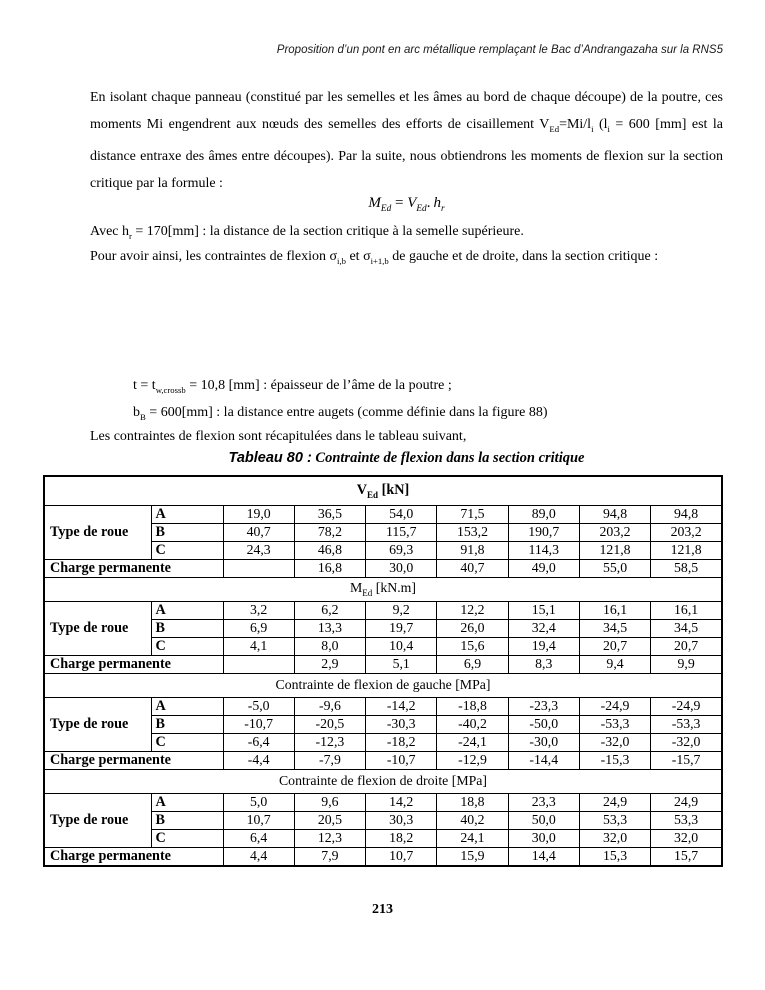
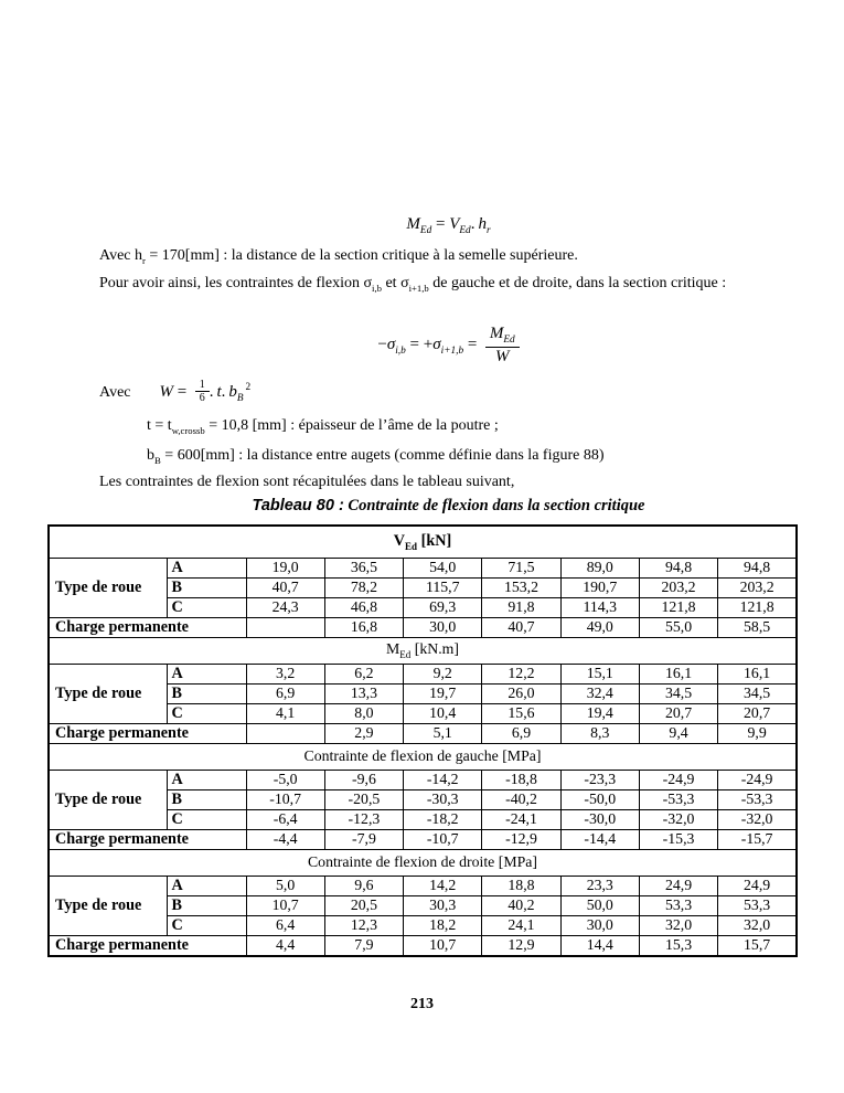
- Proposition d’un pont en arc métallique remplaçant le Bac d’Andrangazaha sur la RNS5
- En isolant chaque panneau (constitué par les semelles et les âmes au bord de chaque découpe) de la poutre, ces moments Mi engendrent aux nœuds des semelles des efforts de cisaillement VEd=Mi/li (li = 600 [mm] est la distance entraxe des âmes entre découpes). Par la suite, nous obtiendrons les moments de flexion sur la section critique par la formule :
  MEd = VEd. hr
  Avec hr = 170[mm] : la distance de la section critique à la semelle supérieure.
  Pour avoir ainsi, les contraintes de flexion σi,b et σi+1,b de gauche et de droite, dans la section critique :
+ −σi,b = +σi+1,b =
+ MEd
+ W
+ Avec W =
+ 1
+ 6
+ . t. bB 2
  t = tw,crossb = 10,8 [mm] : épaisseur de l’âme de la poutre ;
  bB = 600[mm] : la distance entre augets (comme définie dans la figure 88)
  Les contraintes de flexion sont récapitulées dans le tableau suivant,
  Tableau 80 : Contrainte de flexion dans la section critique
  VEd [kN]
  Type de roue	A	19,0	36,5	54,0	71,5	89,0	94,8	94,8
  B	40,7	78,2	115,7	153,2	190,7	203,2	203,2
  C	24,3	46,8	69,3	91,8	114,3	121,8	121,8
  Charge permanente		16,8	30,0	40,7	49,0	55,0	58,5
  MEd [kN.m]
  Type de roue	A	3,2	6,2	9,2	12,2	15,1	16,1	16,1
  B	6,9	13,3	19,7	26,0	32,4	34,5	34,5
  C	4,1	8,0	10,4	15,6	19,4	20,7	20,7
  Charge permanente		2,9	5,1	6,9	8,3	9,4	9,9
  Contrainte de flexion de gauche [MPa]
  Type de roue	A	-5,0	-9,6	-14,2	-18,8	-23,3	-24,9	-24,9
  B	-10,7	-20,5	-30,3	-40,2	-50,0	-53,3	-53,3
  C	-6,4	-12,3	-18,2	-24,1	-30,0	-32,0	-32,0
  Charge permanente	-4,4	-7,9	-10,7	-12,9	-14,4	-15,3	-15,7
  Contrainte de flexion de droite [MPa]
  Type de roue	A	5,0	9,6	14,2	18,8	23,3	24,9	24,9
  B	10,7	20,5	30,3	40,2	50,0	53,3	53,3
  C	6,4	12,3	18,2	24,1	30,0	32,0	32,0
- Charge permanente	4,4	7,9	10,7	15,9	14,4	15,3	15,7
+ Charge permanente	4,4	7,9	10,7	12,9	14,4	15,3	15,7
  213
